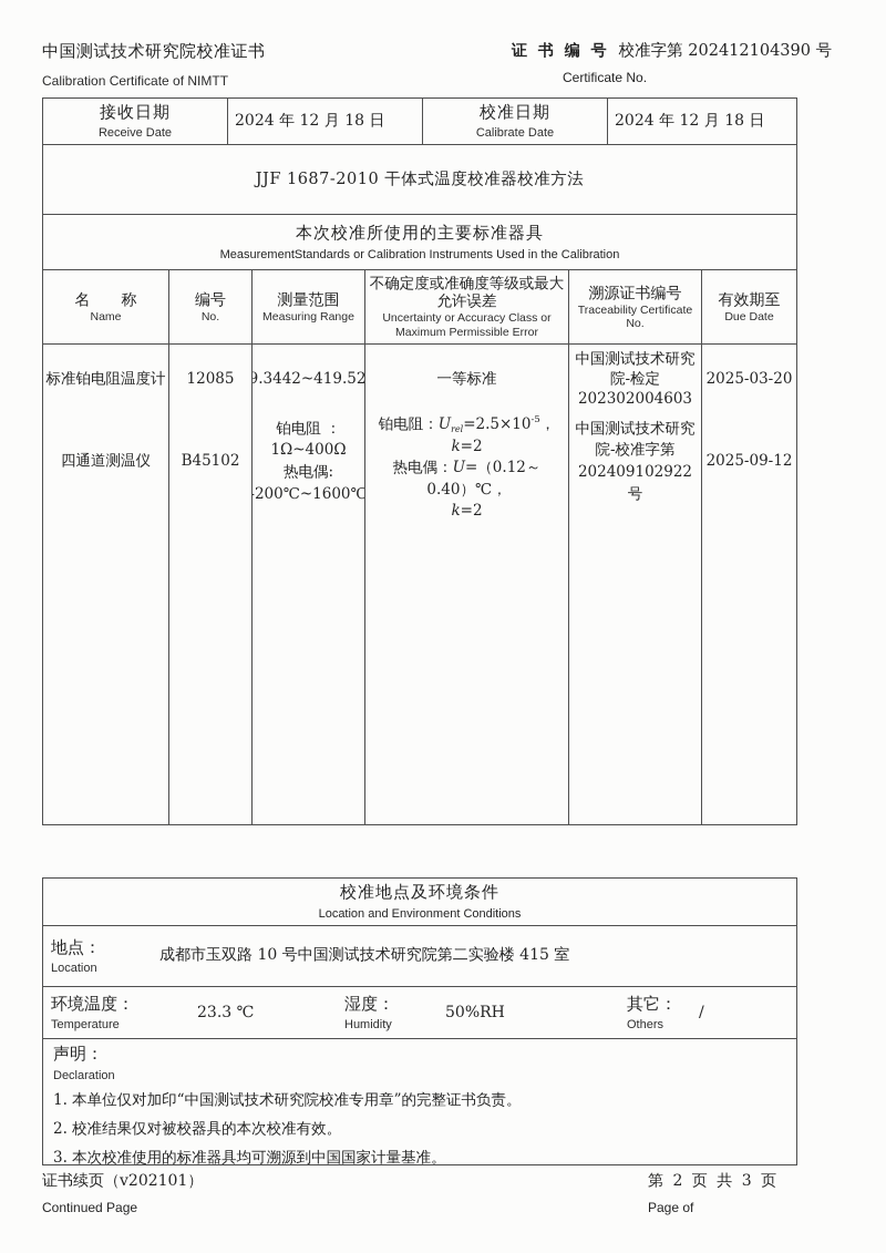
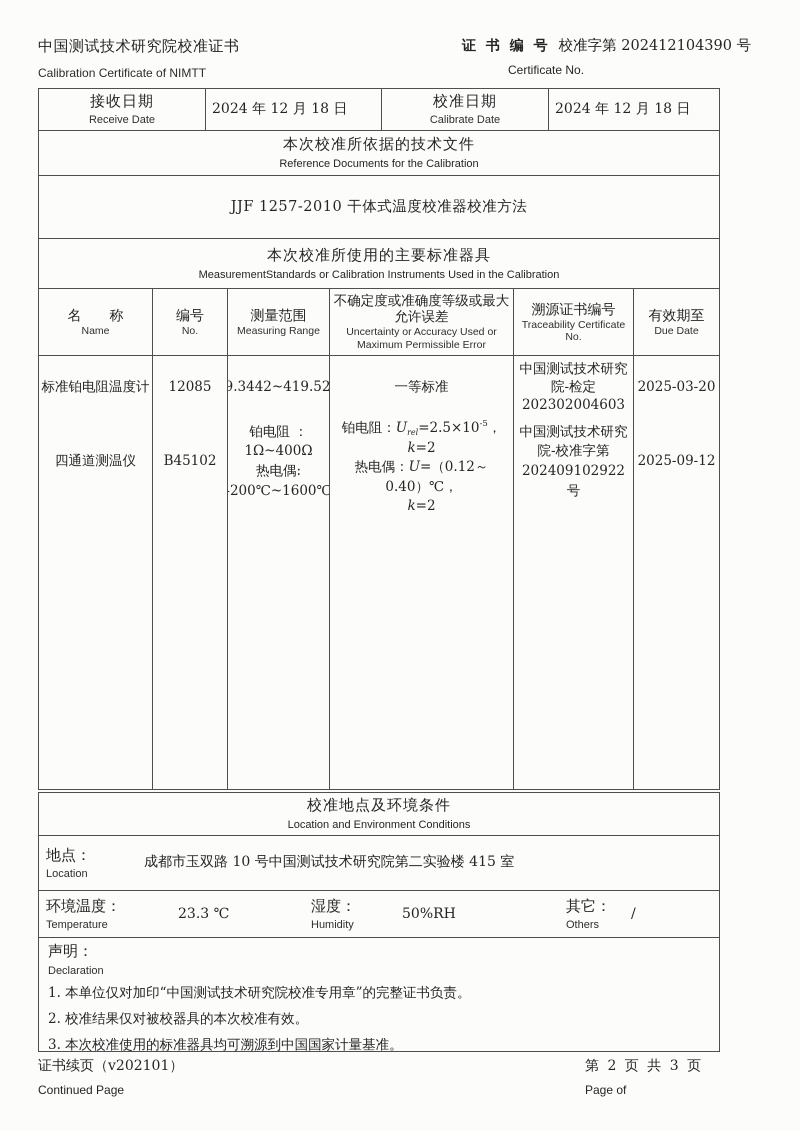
  中国测试技术研究院校准证书
  Calibration Certificate of NIMTT
  证 书 编 号 校准字第 202412104390 号
  Certificate No.
  接收日期
  Receive Date
  2024 年 12 月 18 日
  校准日期
  Calibrate Date
  2024 年 12 月 18 日
+ 本次校准所依据的技术文件
+ Reference Documents for the Calibration
- JJF 1687-2010 干体式温度校准器校准方法
+ JJF 1257-2010 干体式温度校准器校准方法
  本次校准所使用的主要标准器具
  MeasurementStandards or Calibration Instruments Used in the Calibration
  名 称
  Name
  编号
  No.
  测量范围
  Measuring Range
  不确定度或准确度等级或最大允许误差
- Uncertainty or Accuracy Class or Maximum Permissible Error
+ Uncertainty or Accuracy Used or Maximum Permissible Error
  溯源证书编号
  Traceability Certificate No.
  有效期至
  Due Date
  标准铂电阻温度计
  四通道测温仪
  12085
  B45102
  铂电阻 ：1Ω~400Ω
  热电偶: -200℃~1600℃
  一等标准
  铂电阻：Urel=2.5×10-5，k=2
  热电偶：U=（0.12～0.40）℃，
  k=2
  中国测试技术研究院-检定 202302004603
  中国测试技术研究院-校准字第 202409102922 号
  2025-03-20
  2025-09-12
  校准地点及环境条件
  Location and Environment Conditions
  地点：
  Location
  成都市玉双路 10 号中国测试技术研究院第二实验楼 415 室
  环境温度：
  Temperature
  23.3 ℃
  湿度：
  Humidity
  50%RH
  其它：
  Others
  /
  声明：
  Declaration
  1. 本单位仅对加印“中国测试技术研究院校准专用章”的完整证书负责。
  2. 校准结果仅对被校器具的本次校准有效。
  3. 本次校准使用的标准器具均可溯源到中国国家计量基准。
  证书续页（v202101）
  Continued Page
  第 2 页 共 3 页
  Page of
